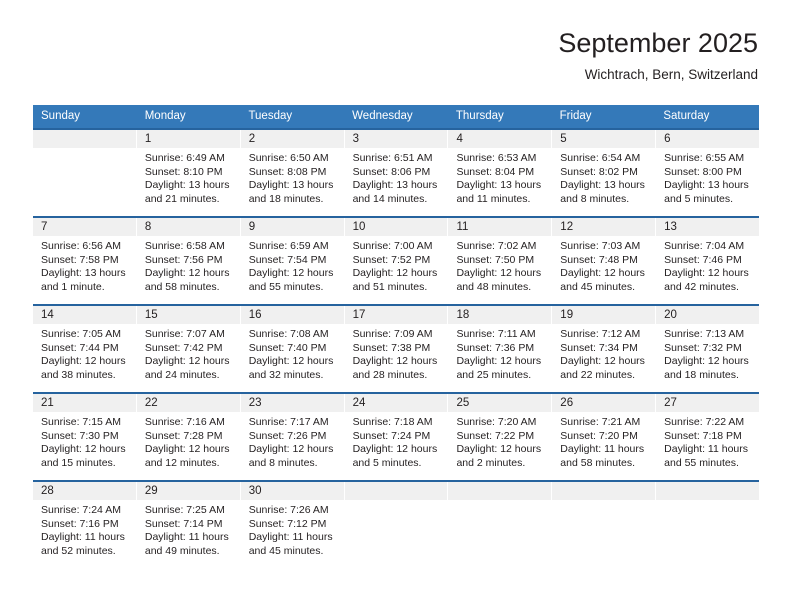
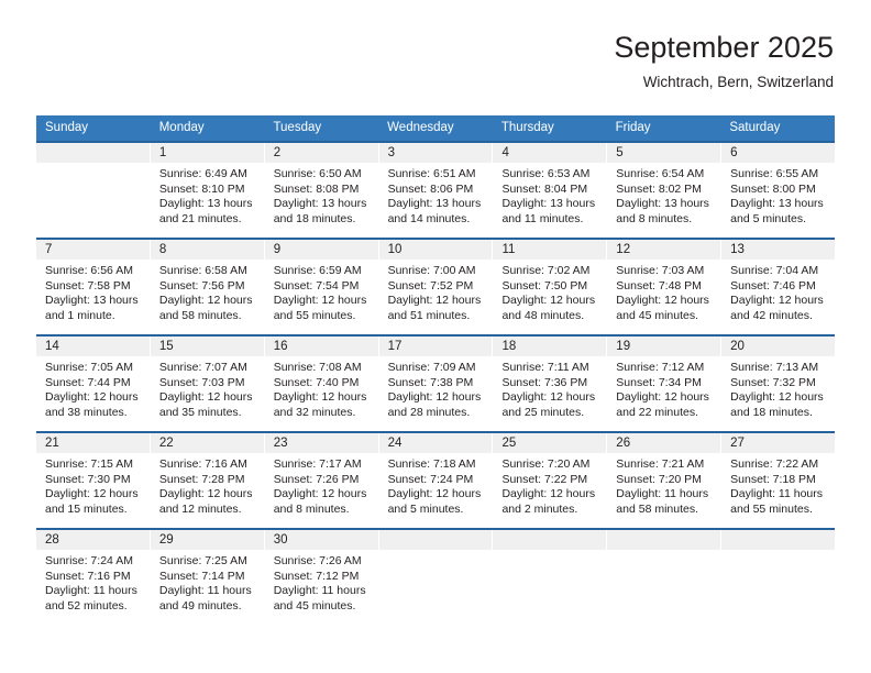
  September 2025
  Wichtrach, Bern, Switzerland
  Sunday
  Monday
  Tuesday
  Wednesday
  Thursday
  Friday
  Saturday
  1
  Sunrise: 6:49 AM
  Sunset: 8:10 PM
  Daylight: 13 hours
  and 21 minutes.
  2
  Sunrise: 6:50 AM
  Sunset: 8:08 PM
  Daylight: 13 hours
  and 18 minutes.
  3
  Sunrise: 6:51 AM
  Sunset: 8:06 PM
  Daylight: 13 hours
  and 14 minutes.
  4
  Sunrise: 6:53 AM
  Sunset: 8:04 PM
  Daylight: 13 hours
  and 11 minutes.
  5
  Sunrise: 6:54 AM
  Sunset: 8:02 PM
  Daylight: 13 hours
  and 8 minutes.
  6
  Sunrise: 6:55 AM
  Sunset: 8:00 PM
  Daylight: 13 hours
  and 5 minutes.
  7
  Sunrise: 6:56 AM
  Sunset: 7:58 PM
  Daylight: 13 hours
  and 1 minute.
  8
  Sunrise: 6:58 AM
  Sunset: 7:56 PM
  Daylight: 12 hours
  and 58 minutes.
  9
  Sunrise: 6:59 AM
  Sunset: 7:54 PM
  Daylight: 12 hours
  and 55 minutes.
  10
  Sunrise: 7:00 AM
  Sunset: 7:52 PM
  Daylight: 12 hours
  and 51 minutes.
  11
  Sunrise: 7:02 AM
  Sunset: 7:50 PM
  Daylight: 12 hours
  and 48 minutes.
  12
  Sunrise: 7:03 AM
  Sunset: 7:48 PM
  Daylight: 12 hours
  and 45 minutes.
  13
  Sunrise: 7:04 AM
  Sunset: 7:46 PM
  Daylight: 12 hours
  and 42 minutes.
  14
  Sunrise: 7:05 AM
  Sunset: 7:44 PM
  Daylight: 12 hours
  and 38 minutes.
  15
  Sunrise: 7:07 AM
- Sunset: 7:42 PM
+ Sunset: 7:03 PM
  Daylight: 12 hours
- and 24 minutes.
+ and 35 minutes.
  16
  Sunrise: 7:08 AM
  Sunset: 7:40 PM
  Daylight: 12 hours
  and 32 minutes.
  17
  Sunrise: 7:09 AM
  Sunset: 7:38 PM
  Daylight: 12 hours
  and 28 minutes.
  18
  Sunrise: 7:11 AM
  Sunset: 7:36 PM
  Daylight: 12 hours
  and 25 minutes.
  19
  Sunrise: 7:12 AM
  Sunset: 7:34 PM
  Daylight: 12 hours
  and 22 minutes.
  20
  Sunrise: 7:13 AM
  Sunset: 7:32 PM
  Daylight: 12 hours
  and 18 minutes.
  21
  Sunrise: 7:15 AM
  Sunset: 7:30 PM
  Daylight: 12 hours
  and 15 minutes.
  22
  Sunrise: 7:16 AM
  Sunset: 7:28 PM
  Daylight: 12 hours
  and 12 minutes.
  23
  Sunrise: 7:17 AM
  Sunset: 7:26 PM
  Daylight: 12 hours
  and 8 minutes.
  24
  Sunrise: 7:18 AM
  Sunset: 7:24 PM
  Daylight: 12 hours
  and 5 minutes.
  25
  Sunrise: 7:20 AM
  Sunset: 7:22 PM
  Daylight: 12 hours
  and 2 minutes.
  26
  Sunrise: 7:21 AM
  Sunset: 7:20 PM
  Daylight: 11 hours
  and 58 minutes.
  27
  Sunrise: 7:22 AM
  Sunset: 7:18 PM
  Daylight: 11 hours
  and 55 minutes.
  28
  Sunrise: 7:24 AM
  Sunset: 7:16 PM
  Daylight: 11 hours
  and 52 minutes.
  29
  Sunrise: 7:25 AM
  Sunset: 7:14 PM
  Daylight: 11 hours
  and 49 minutes.
  30
  Sunrise: 7:26 AM
  Sunset: 7:12 PM
  Daylight: 11 hours
  and 45 minutes.
